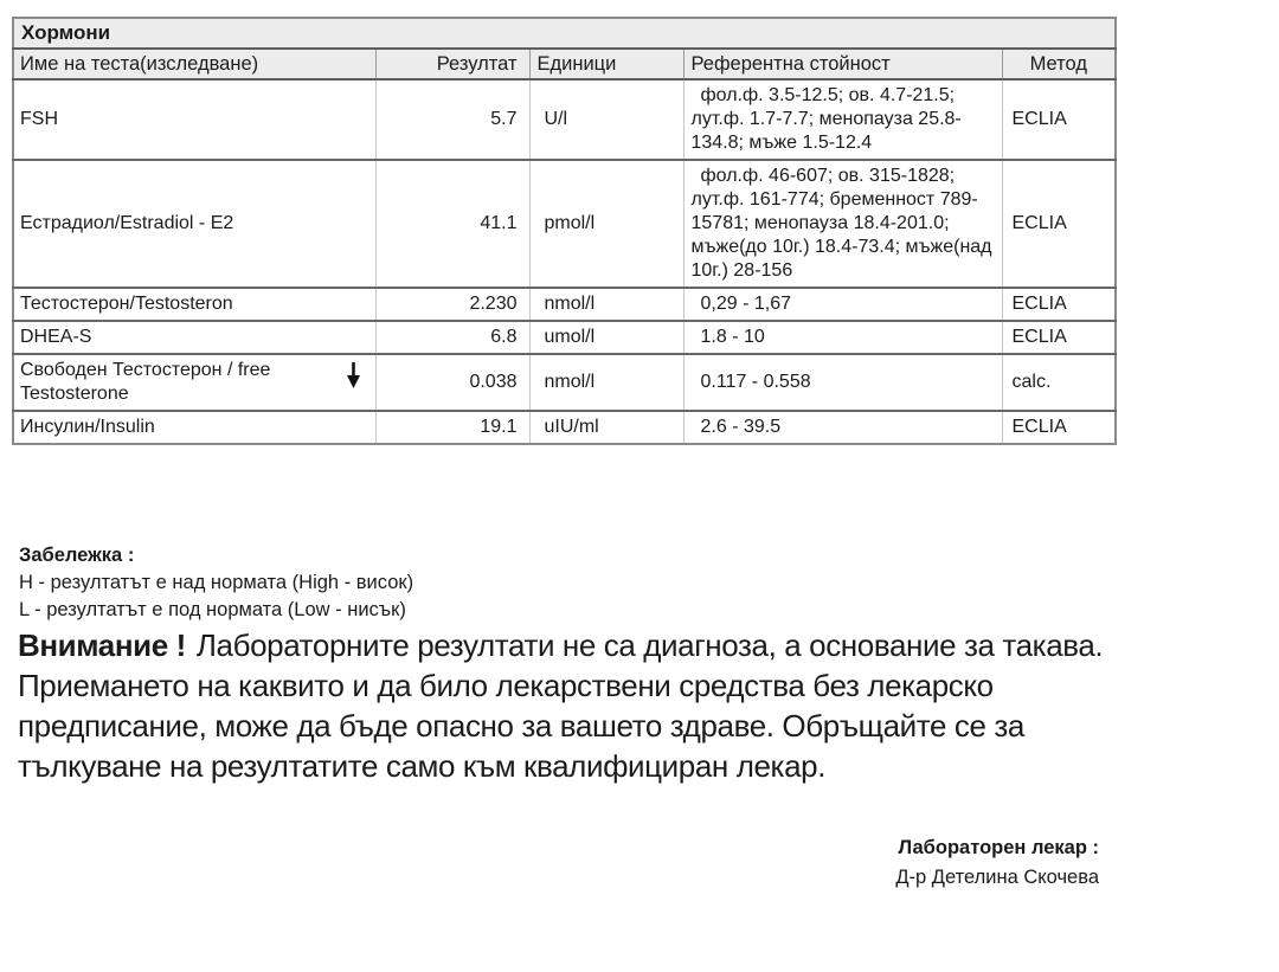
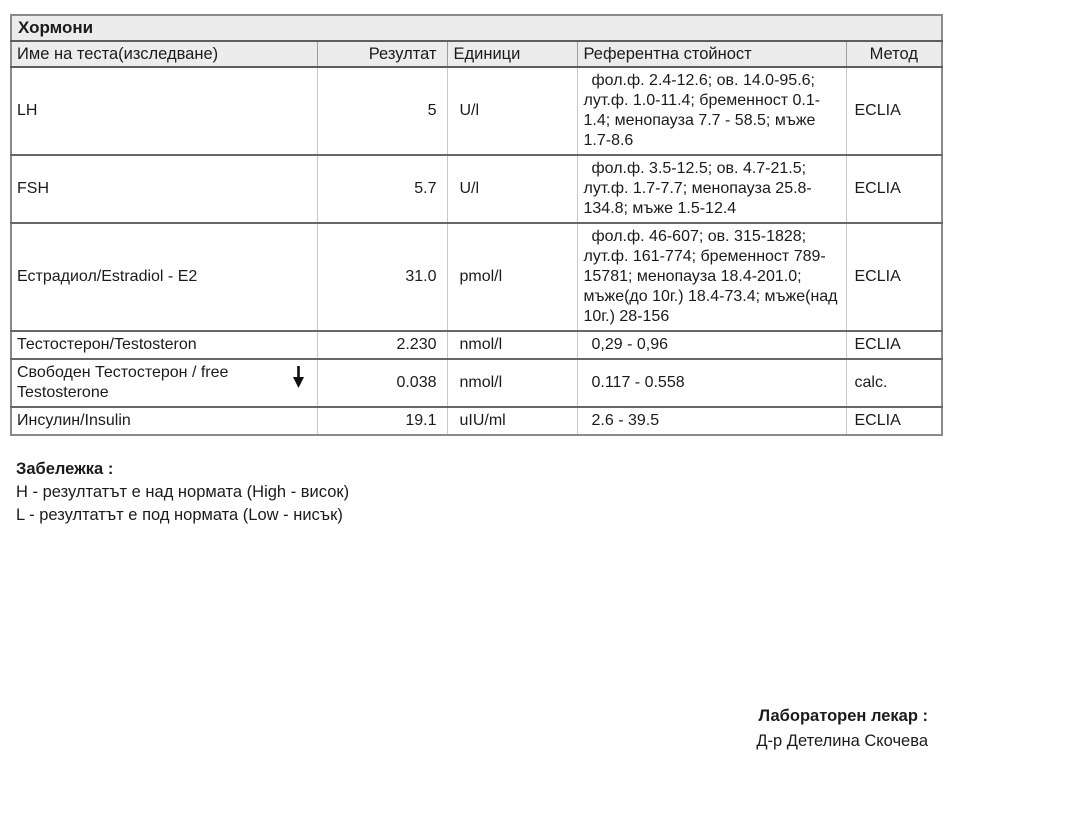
  Хормони
  Име на теста(изследване)	Резултат	Единици	Референтна стойност	Метод
+ LH	5	U/l	фол.ф. 2.4-12.6; ов. 14.0-95.6; лут.ф. 1.0-11.4; бременност 0.1-1.4; менопауза 7.7 - 58.5; мъже 1.7-8.6	ECLIA
  FSH	5.7	U/l	фол.ф. 3.5-12.5; ов. 4.7-21.5; лут.ф. 1.7-7.7; менопауза 25.8-134.8; мъже 1.5-12.4	ECLIA
- Естрадиол/Estradiol - E2	41.1	pmol/l	фол.ф. 46-607; ов. 315-1828; лут.ф. 161-774; бременност 789-15781; менопауза 18.4-201.0; мъже(до 10г.) 18.4-73.4; мъже(над 10г.) 28-156	ECLIA
+ Естрадиол/Estradiol - E2	31.0	pmol/l	фол.ф. 46-607; ов. 315-1828; лут.ф. 161-774; бременност 789-15781; менопауза 18.4-201.0; мъже(до 10г.) 18.4-73.4; мъже(над 10г.) 28-156	ECLIA
- Тестостерон/Testosteron	2.230	nmol/l	0,29 - 1,67	ECLIA
+ Тестостерон/Testosteron	2.230	nmol/l	0,29 - 0,96	ECLIA
- DHEA-S	6.8	umol/l	1.8 - 10	ECLIA
  Свободен Тестостерон / free Testosterone	0.038	nmol/l	0.117 - 0.558	calc.
  Инсулин/Insulin	19.1	uIU/ml	2.6 - 39.5	ECLIA
  Забележка :
  H - резултатът е над нормата (High - висок)
  L - резултатът е под нормата (Low - нисък)
- Внимание ! Лабораторните резултати не са диагноза, а основание за такава. Приемането на каквито и да било лекарствени средства без лекарско предписание, може да бъде опасно за вашето здраве. Обръщайте се за тълкуване на резултатите само към квалифициран лекар.
  Лабораторен лекар :
  Д-р Детелина Скочева
